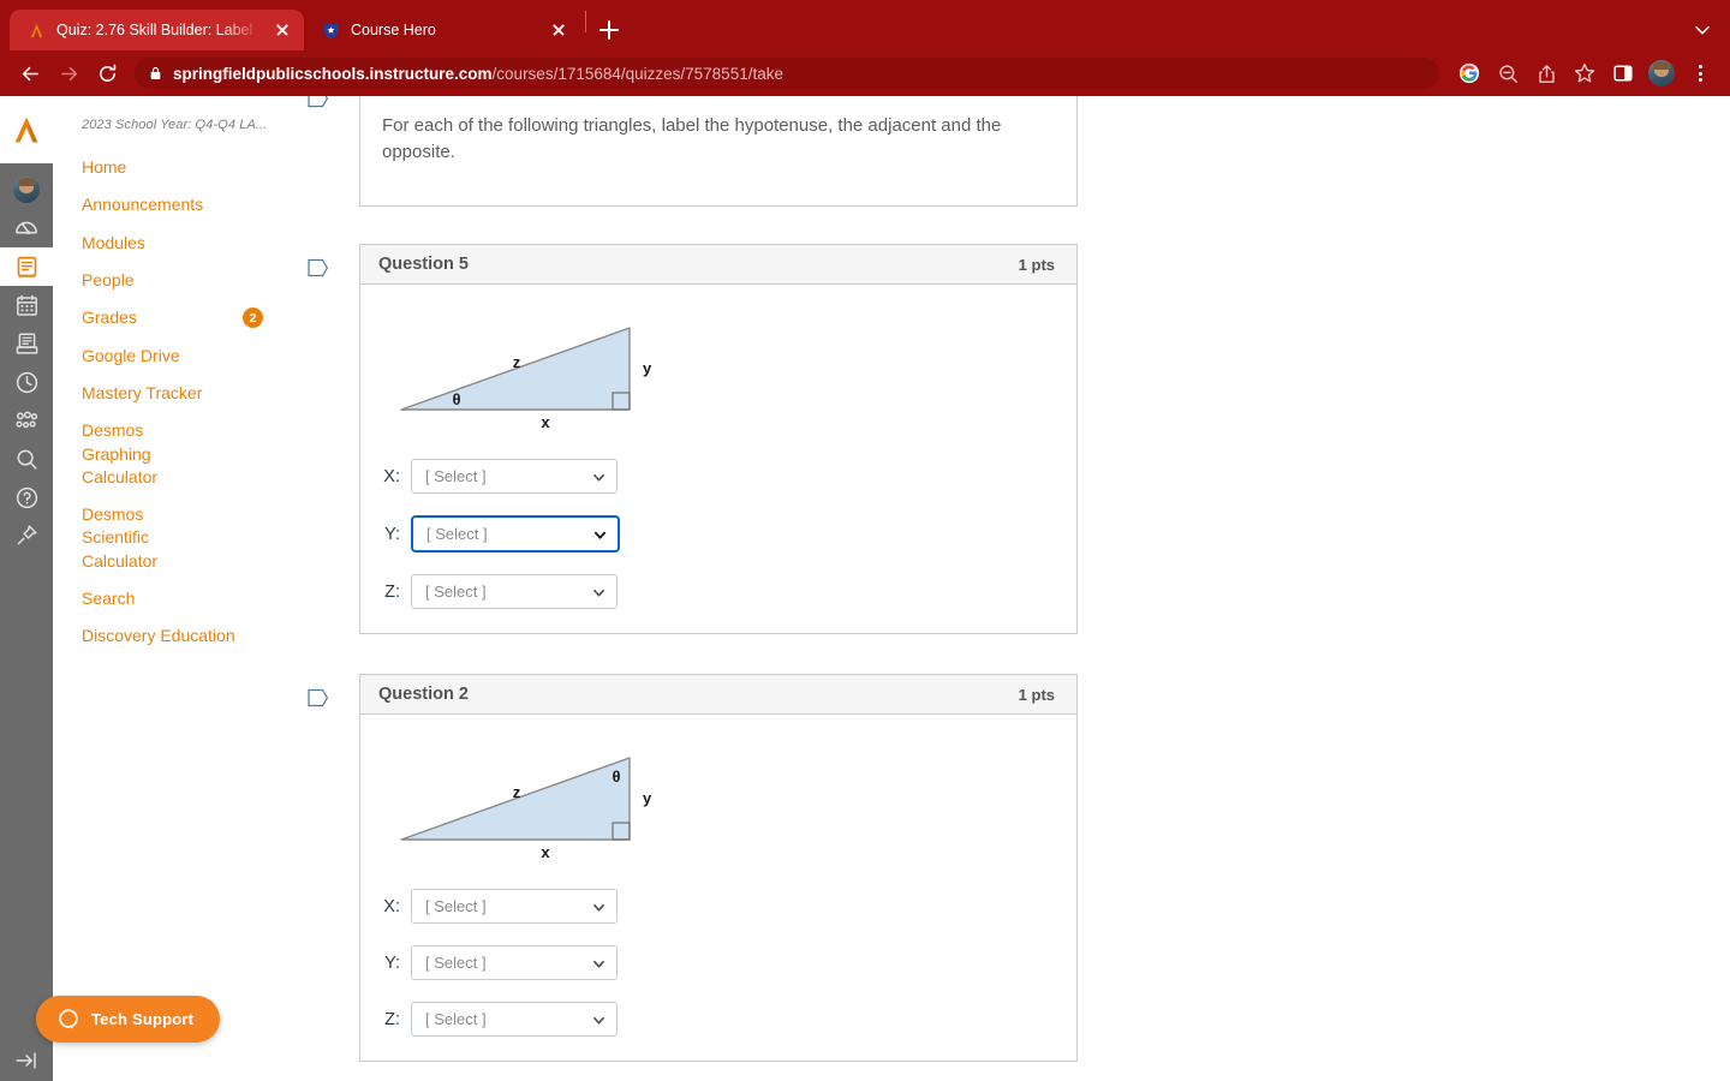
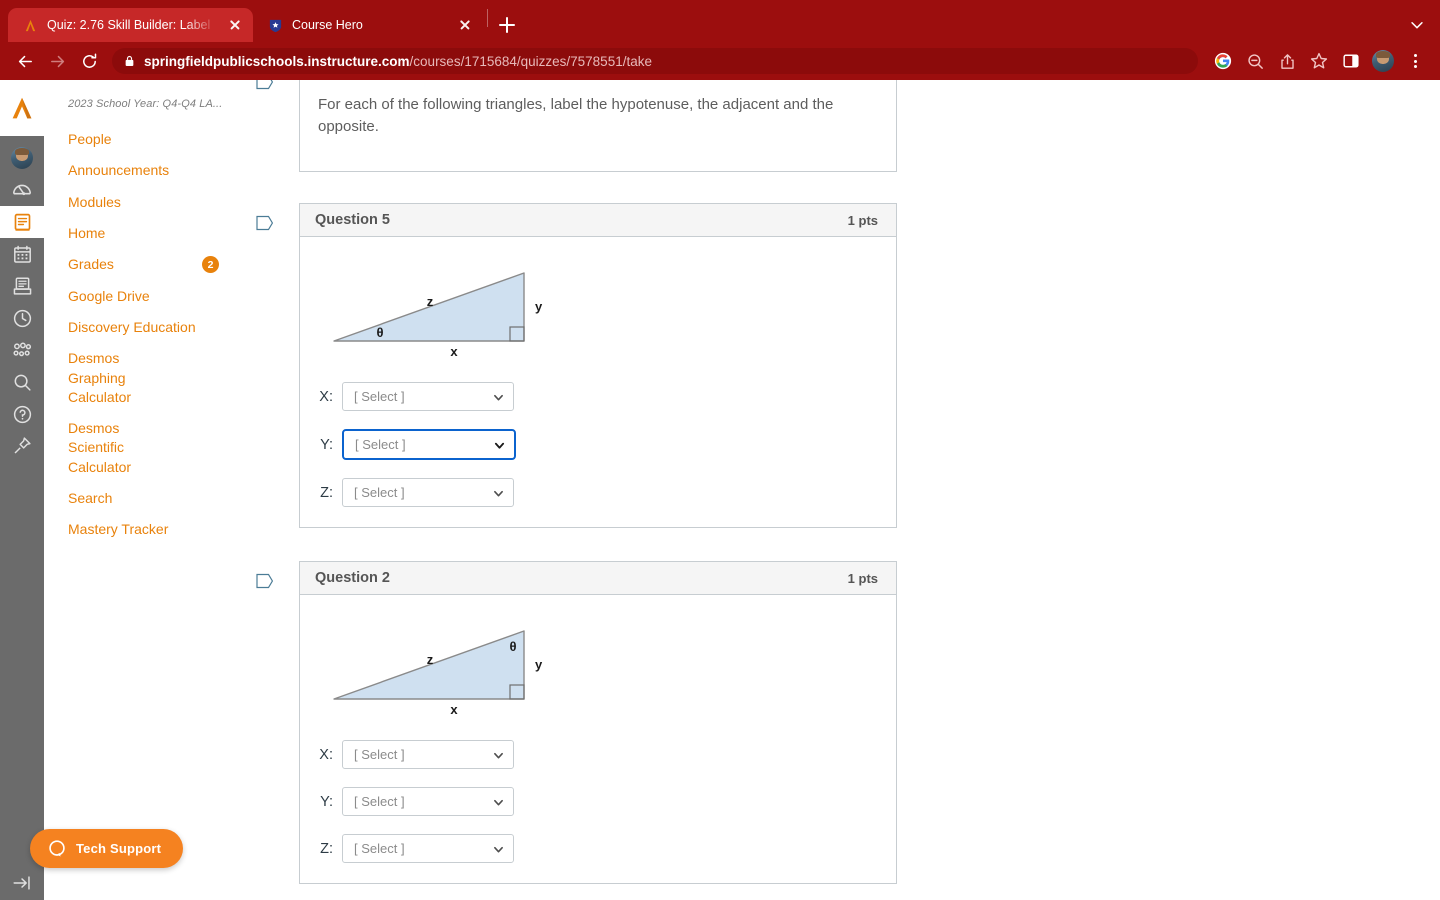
  Quiz: 2.76 Skill Builder: Label
  Course Hero
  springfieldpublicschools.instructure.com/courses/1715684/quizzes/7578551/take
  2023 School Year: Q4-Q4 LA...
- Home
+ People
  Announcements
  Modules
- People
+ Home
  Grades
  2
  Google Drive
- Mastery Tracker
+ Discovery Education
  Desmos Graphing Calculator
  Desmos Scientific Calculator
  Search
- Discovery Education
+ Mastery Tracker
  For each of the following triangles, label the hypotenuse, the adjacent and the opposite.
  Question 5
  1 pts
  z
  y
  x
  θ
  X:
  [ Select ]
  Y:
  [ Select ]
  Z:
  [ Select ]
  Question 2
  1 pts
  z
  y
  x
  θ
  X:
  [ Select ]
  Y:
  [ Select ]
  Z:
  [ Select ]
  Tech Support
